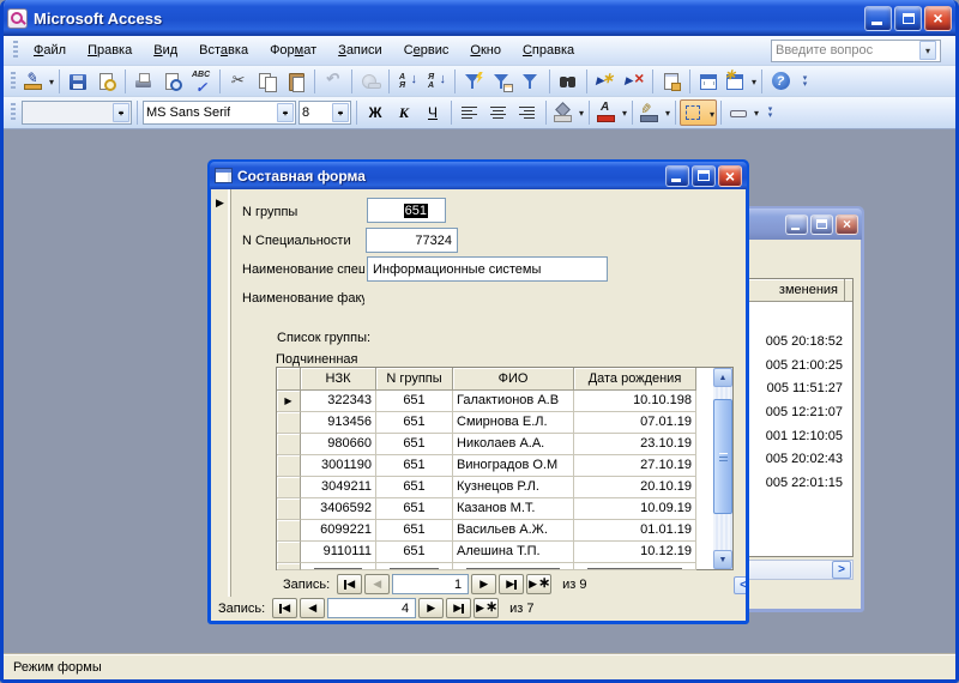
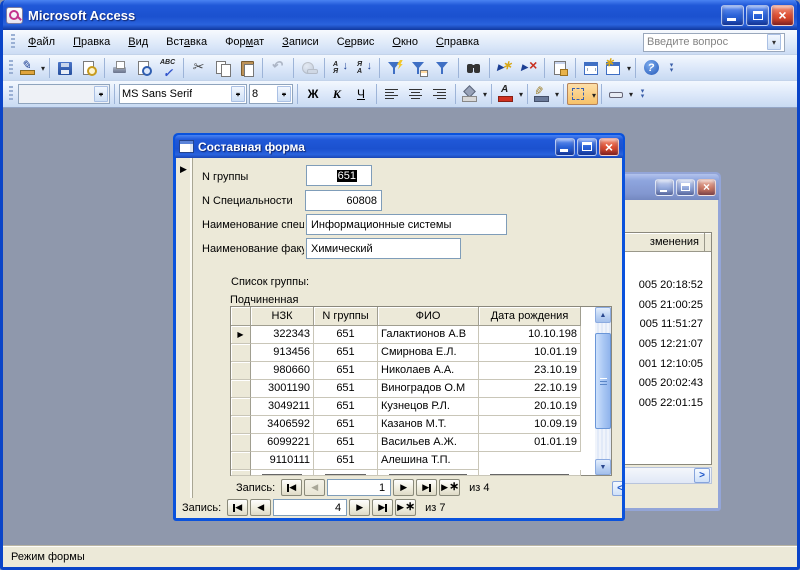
  Microsoft Access
  ×
  Файл
  Правка
  Вид
  Вставка
  Формат
  Записи
  Сервис
  Окно
  Справка
  Введите вопрос
  MS Sans Serif
  8
  Ж
  К
  Ч
  ×
  зменения
  005 20:18:52
  005 21:00:25
  005 11:51:27
  005 12:21:07
  001 12:10:05
  005 20:02:43
  005 22:01:15
  Составная форма
  ×
  ▶
  N группы
  651
  N Специальности
- 77324
+ 60808
  Наименование спец
  Информационные системы
  Наименование фак
+ Химический
  Список группы:
  Подчиненная
  НЗК
  N группы
  ФИО
  Дата рождения
  322343
  651
  Галактионов А.В
  10.10.198
  913456
  651
  Смирнова Е.Л.
- 07.01.19
+ 10.01.19
  980660
  651
  Николаев А.А.
  23.10.19
  3001190
  651
  Виноградов О.М
- 27.10.19
+ 22.10.19
  3049211
  651
  Кузнецов Р.Л.
  20.10.19
  3406592
  651
  Казанов М.Т.
  10.09.19
  6099221
  651
  Васильев А.Ж.
  01.01.19
  9110111
  651
  Алешина Т.П.
- 10.12.19
  Запись:
  1
- из 9
+ из 4
  Запись:
  4
  из 7
  Режим формы
